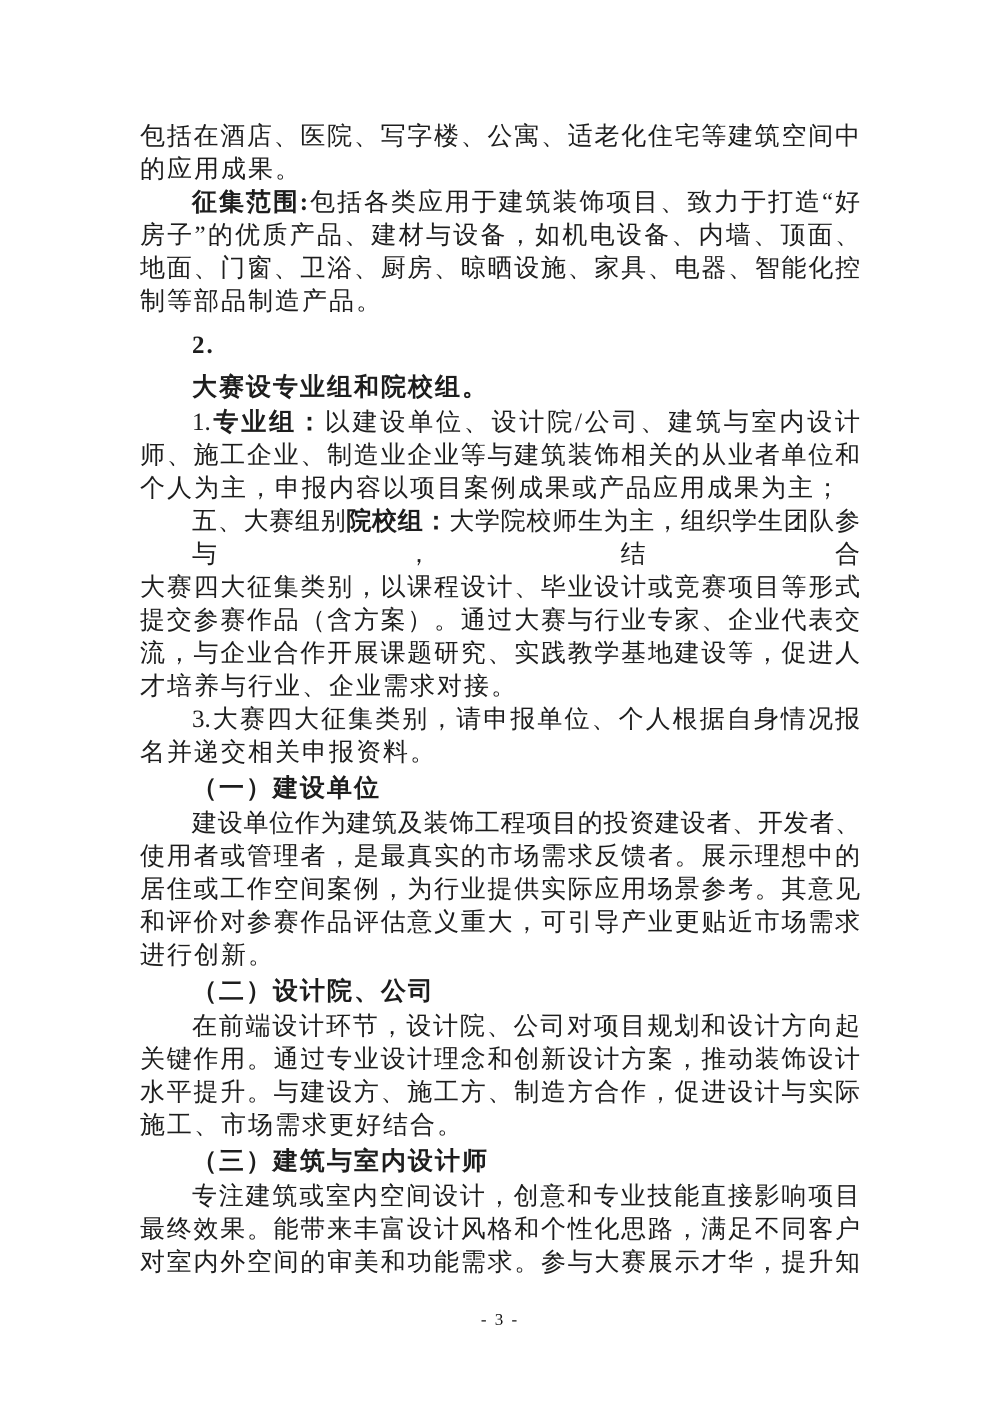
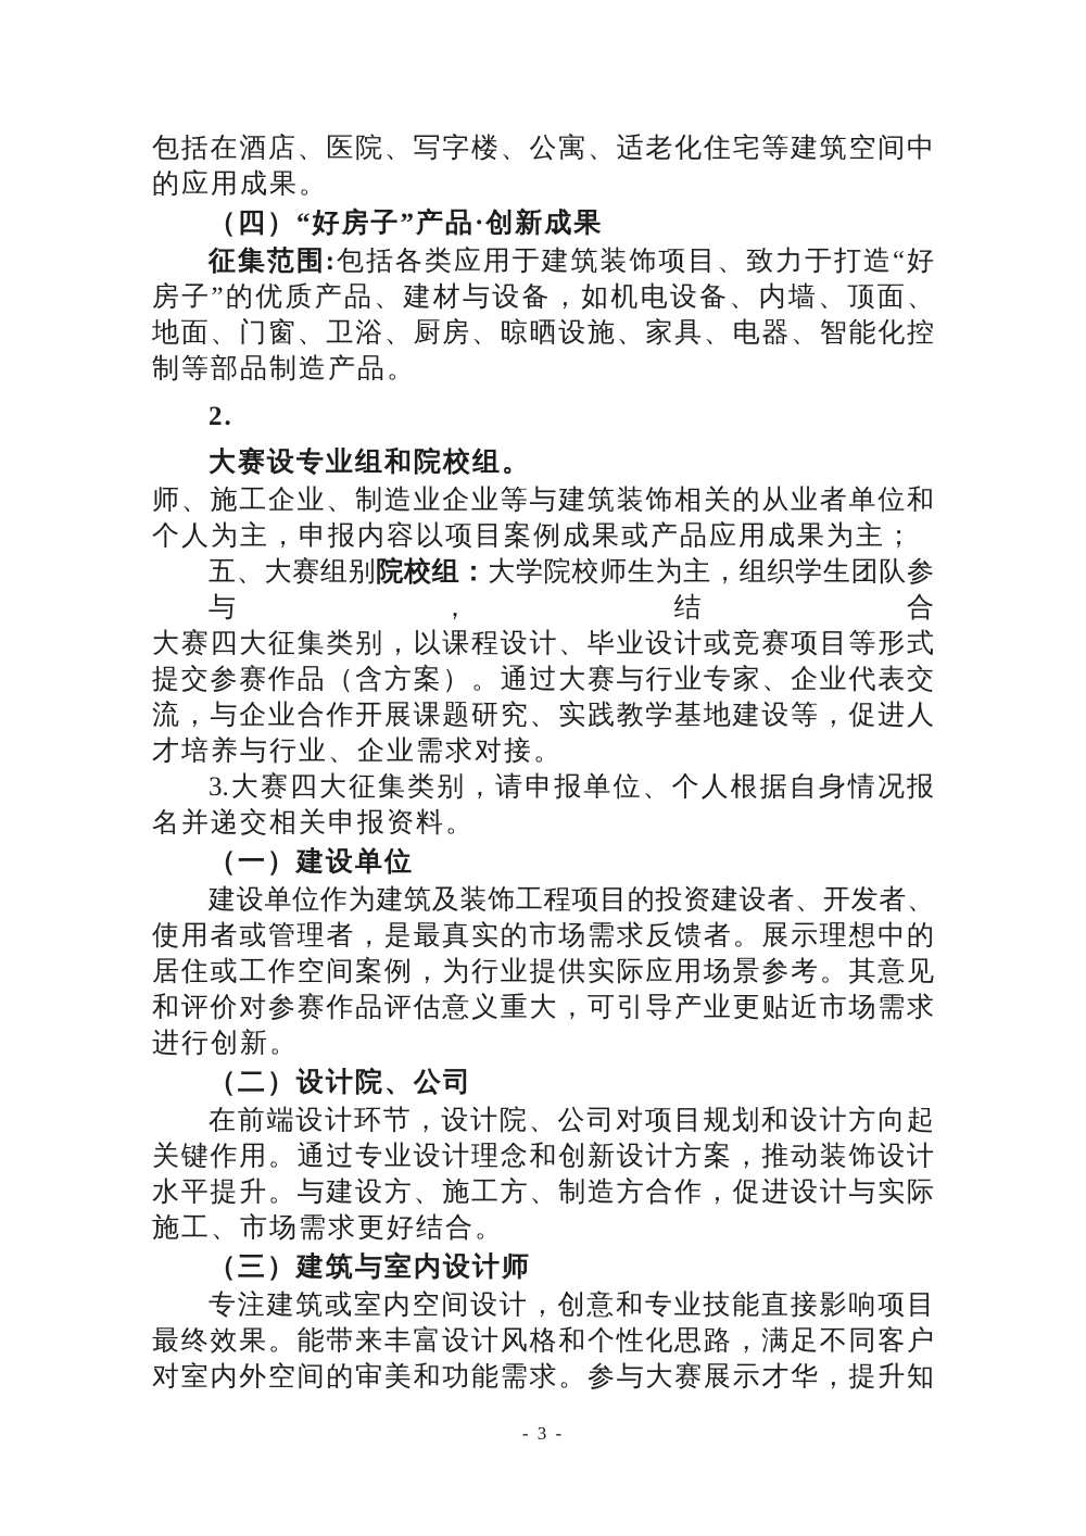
  包括在酒店、医院、写字楼、公寓、适老化住宅等建筑空间中
  的应用成果。
+ （四）“好房子”产品·创新成果
  征集范围:包括各类应用于建筑装饰项目、致力于打造“好
  房子”的优质产品、建材与设备，如机电设备、内墙、顶面、
  地面、门窗、卫浴、厨房、晾晒设施、家具、电器、智能化控
  制等部品制造产品。
  2.
  大赛设专业组和院校组。
- 1.专业组：以建设单位、设计院/公司、建筑与室内设计
  师、施工企业、制造业企业等与建筑装饰相关的从业者单位和
  个人为主，申报内容以项目案例成果或产品应用成果为主；
  五、大赛组别院校组：大学院校师生为主，组织学生团队参与，结合
  大赛四大征集类别，以课程设计、毕业设计或竞赛项目等形式
  提交参赛作品（含方案）。通过大赛与行业专家、企业代表交
  流，与企业合作开展课题研究、实践教学基地建设等，促进人
  才培养与行业、企业需求对接。
  3.大赛四大征集类别，请申报单位、个人根据自身情况报
  名并递交相关申报资料。
  （一）建设单位
  建设单位作为建筑及装饰工程项目的投资建设者、开发者、
  使用者或管理者，是最真实的市场需求反馈者。展示理想中的
  居住或工作空间案例，为行业提供实际应用场景参考。其意见
  和评价对参赛作品评估意义重大，可引导产业更贴近市场需求
  进行创新。
  （二）设计院、公司
  在前端设计环节，设计院、公司对项目规划和设计方向起
  关键作用。通过专业设计理念和创新设计方案，推动装饰设计
  水平提升。与建设方、施工方、制造方合作，促进设计与实际
  施工、市场需求更好结合。
  （三）建筑与室内设计师
  专注建筑或室内空间设计，创意和专业技能直接影响项目
  最终效果。能带来丰富设计风格和个性化思路，满足不同客户
  对室内外空间的审美和功能需求。参与大赛展示才华，提升知
  - 3 -
